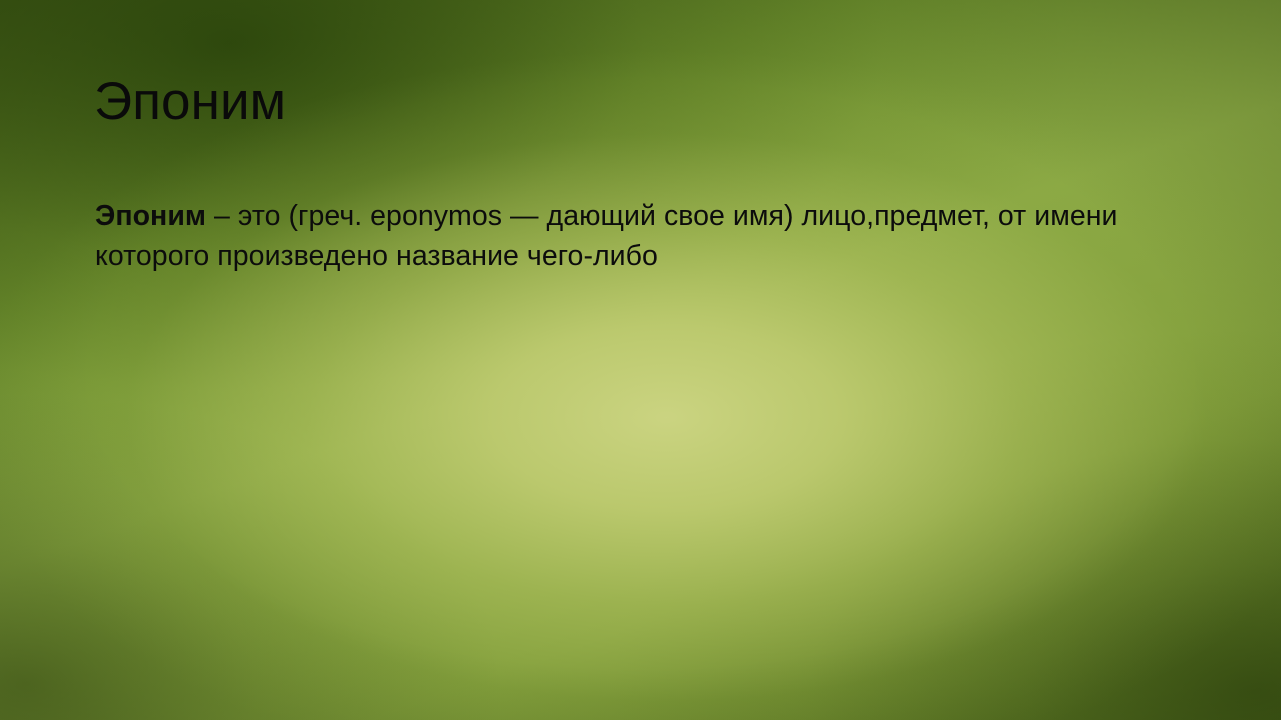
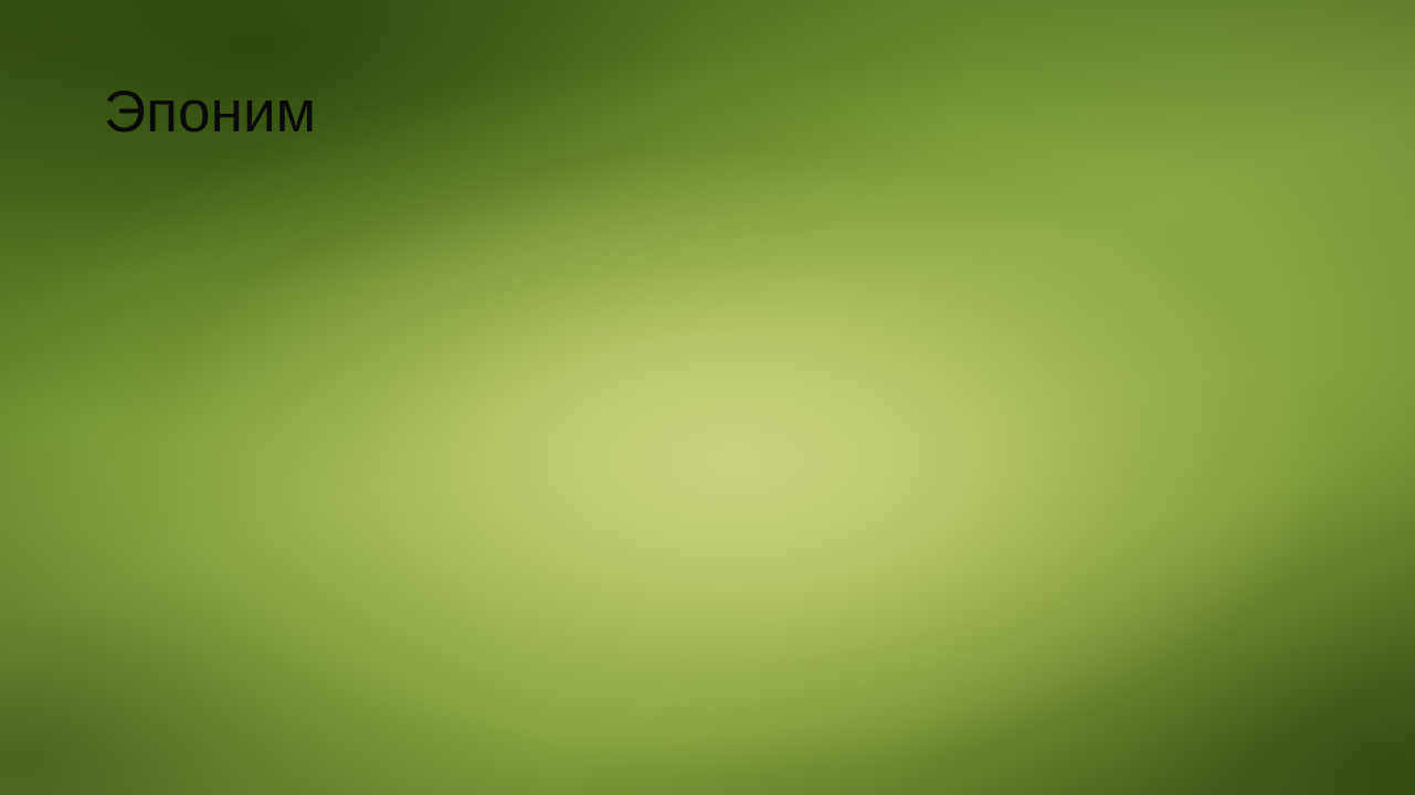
  Эпоним
- Эпоним – это (греч. eponymos — дающий свое имя) лицо,предмет, от имени которого произведено название чего-либо
